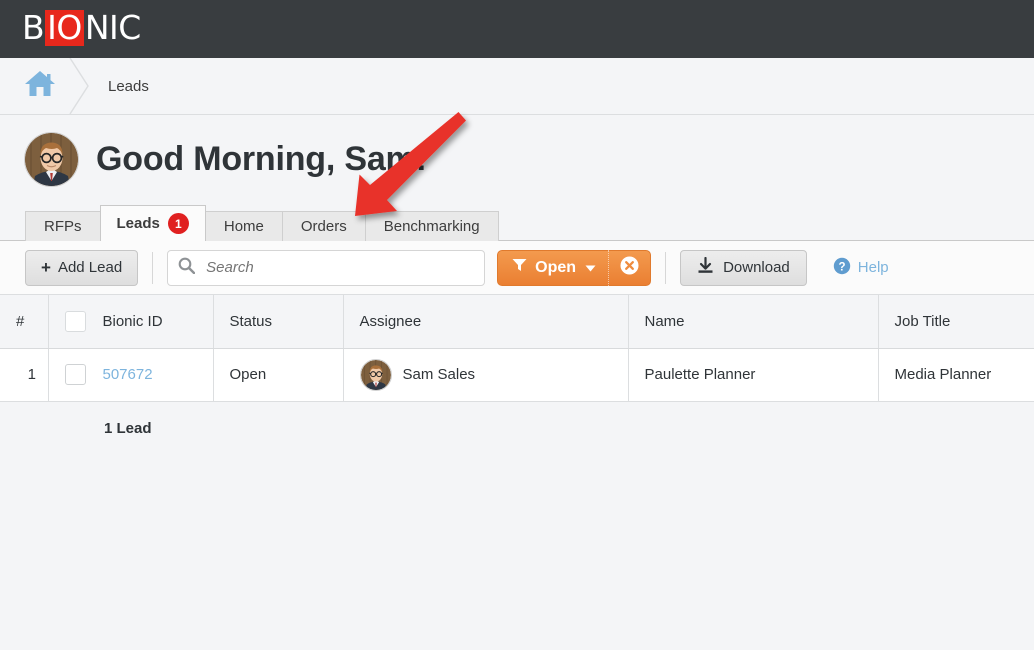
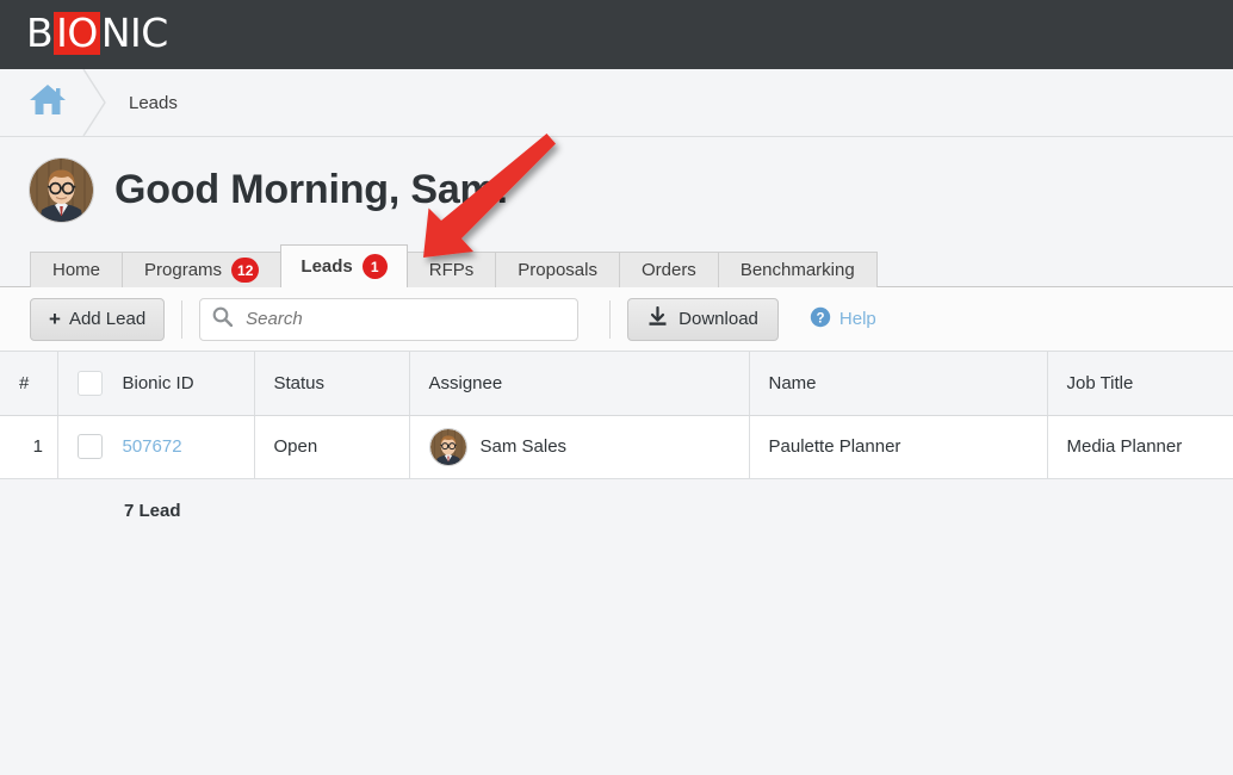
  B
  IO
  NIC
  Leads
  Good Morning, Sam
- RFPs
+ Home
+ Programs
+ 12
  Leads
  1
- Home
+ RFPs
+ Proposals
  Orders
  Benchmarking
  +
  Add Lead
  Search
- Open
  Download
  ?
  Help
  #	Bionic ID	Status	Assignee	Name	Job Title
  1	507672	Open	Sam Sales	Paulette Planner	Media Planner
- 1 Lead
+ 7 Lead
